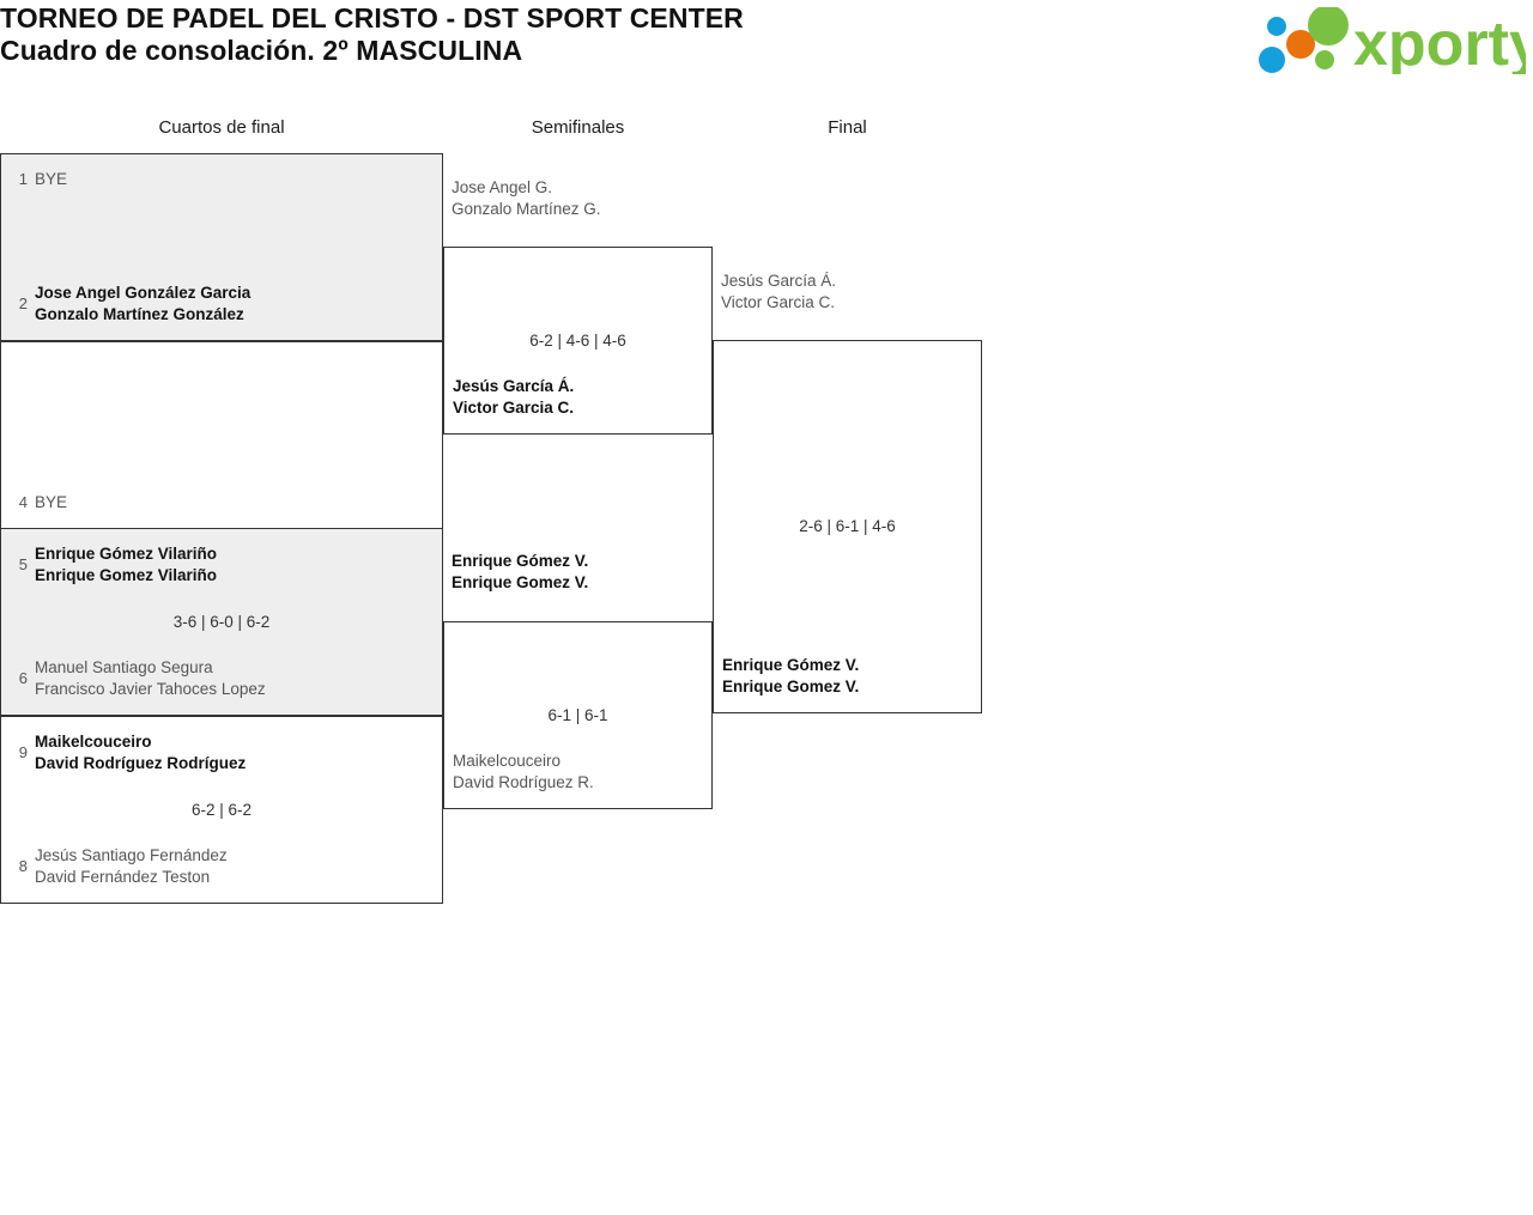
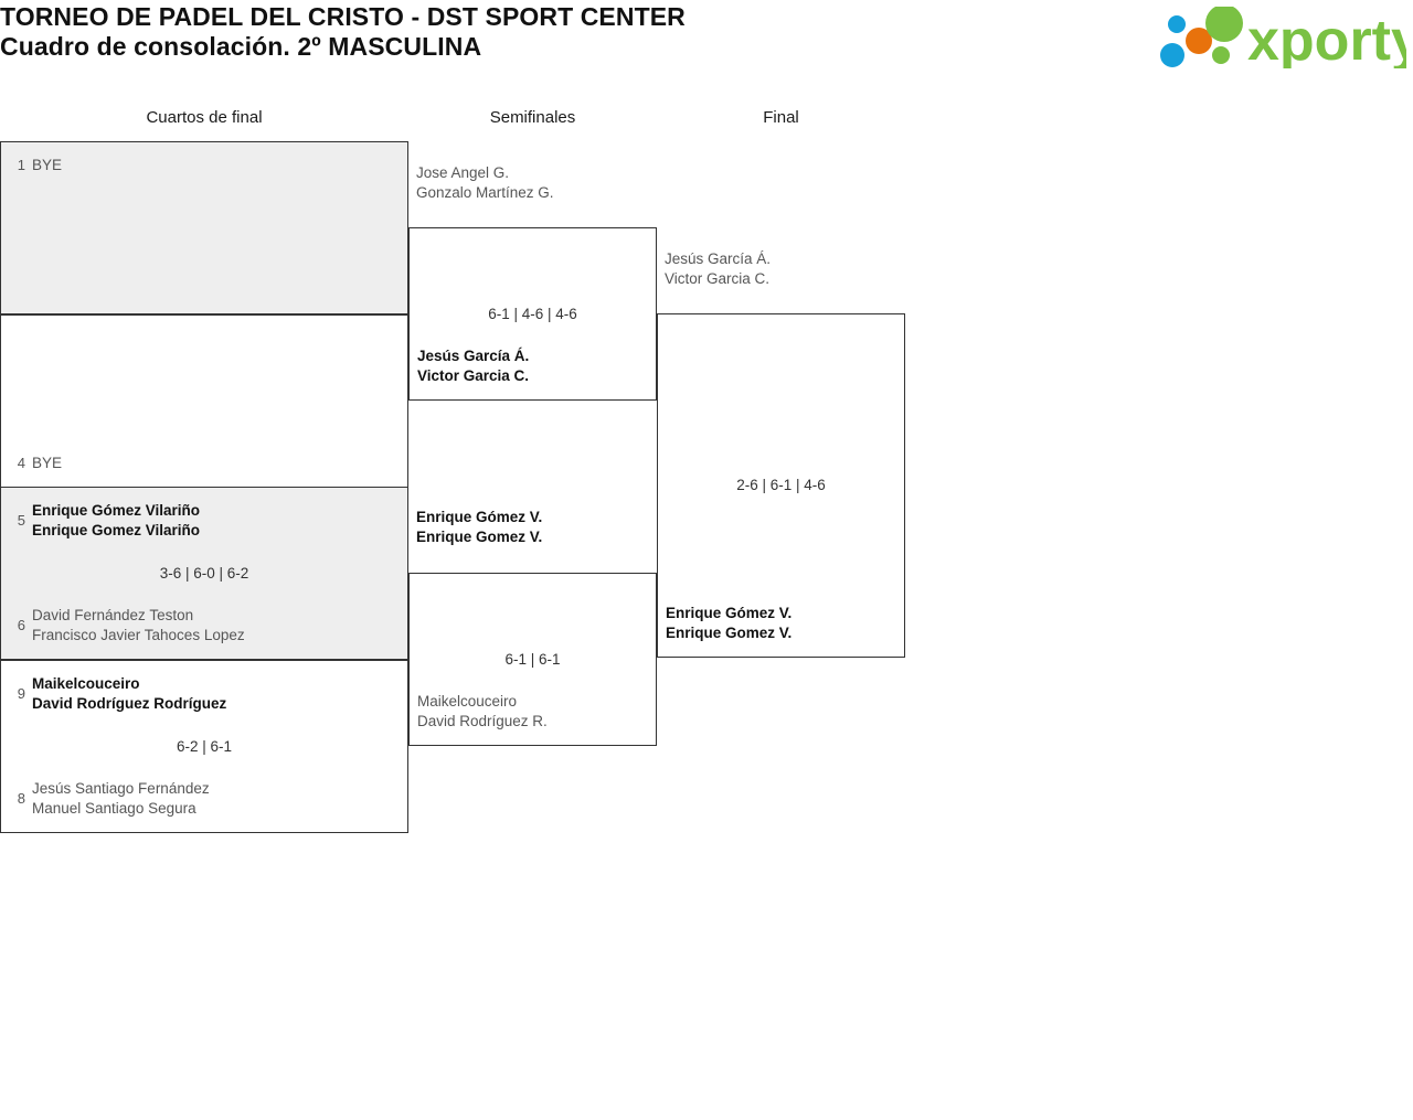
  TORNEO DE PADEL DEL CRISTO - DST SPORT CENTER
  Cuadro de consolación. 2º MASCULINA
  xport
  Cuartos de final
  Semifinales
  Final
  1
  BYE
- 2
- Jose Angel González Garcia
- Gonzalo Martínez González
  4
  BYE
  5
  Enrique Gómez Vilariño
  Enrique Gomez Vilariño
  3-6 | 6-0 | 6-2
  6
- Manuel Santiago Segura
+ David Fernández Teston
  Francisco Javier Tahoces Lopez
  9
  Maikelcouceiro
  David Rodríguez Rodríguez
- 6-2 | 6-2
+ 6-2 | 6-1
  8
  Jesús Santiago Fernández
- David Fernández Teston
+ Manuel Santiago Segura
  Jose Angel G.
  Gonzalo Martínez G.
  Enrique Gómez V.
  Enrique Gomez V.
- 6-2 | 4-6 | 4-6
+ 6-1 | 4-6 | 4-6
  Jesús García Á.
  Victor Garcia C.
  6-1 | 6-1
  Maikelcouceiro
  David Rodríguez R.
  Jesús García Á.
  Victor Garcia C.
  2-6 | 6-1 | 4-6
  Enrique Gómez V.
  Enrique Gomez V.
